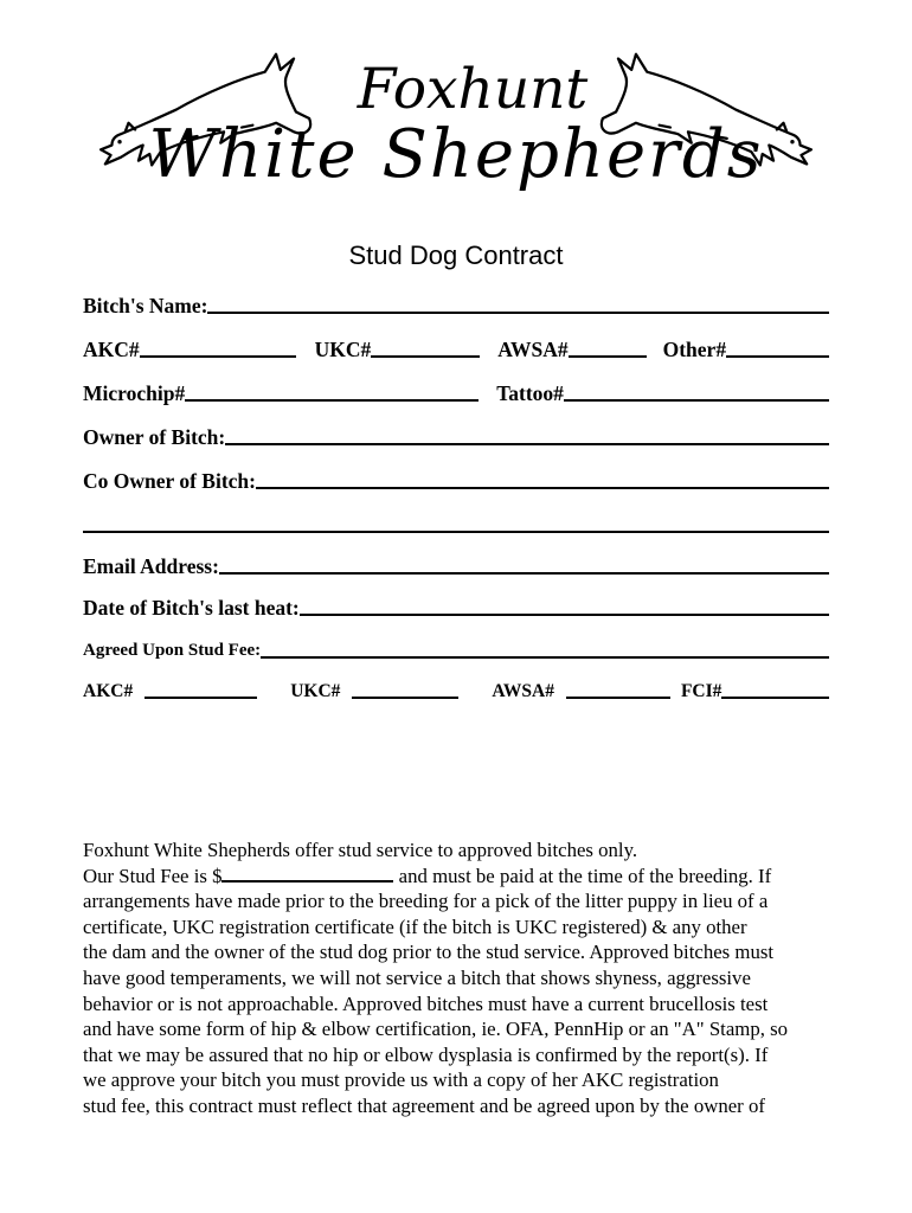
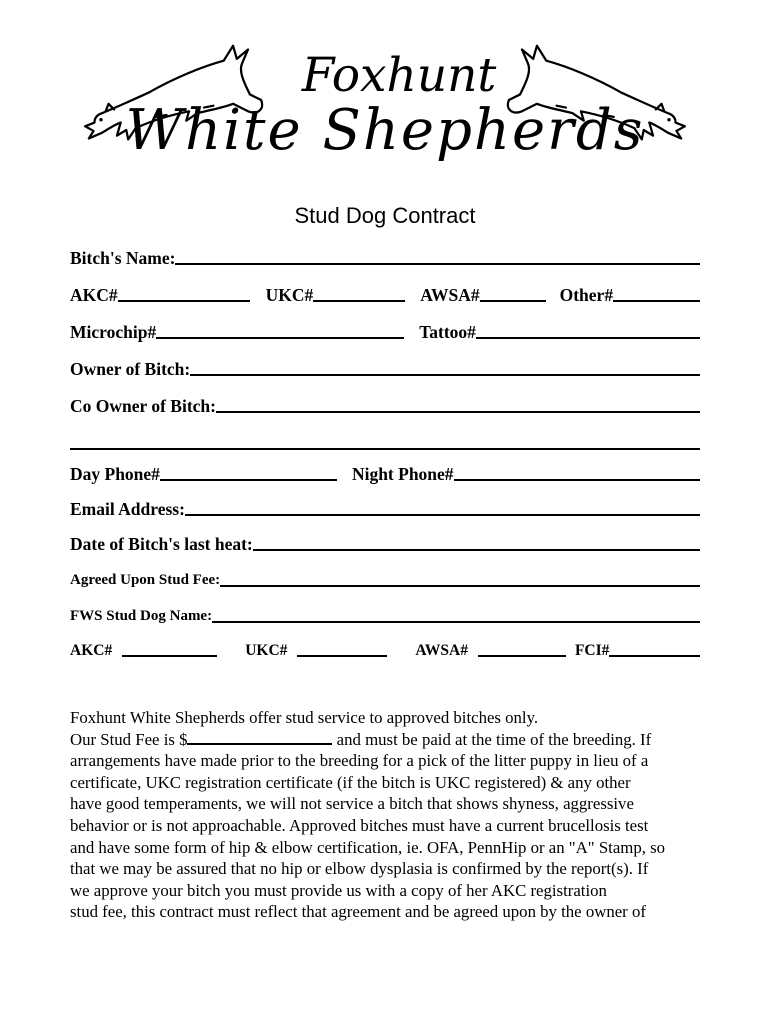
  Foxhunt
  White Shepherds
  Stud Dog Contract
  Bitch's Name:
  AKC#
  UKC#
  AWSA#
  Other#
  Microchip#
  Tattoo#
  Owner of Bitch:
  Co Owner of Bitch:
+ Day Phone#
+ Night Phone#
  Email Address:
  Date of Bitch's last heat:
  Agreed Upon Stud Fee:
+ FWS Stud Dog Name:
  AKC#
  UKC#
  AWSA#
  FCI#
  Foxhunt White Shepherds offer stud service to approved bitches only.
  Our Stud Fee is $ and must be paid at the time of the breeding. If
  arrangements have made prior to the breeding for a pick of the litter puppy in lieu of a
  certificate, UKC registration certificate (if the bitch is UKC registered) & any other
- the dam and the owner of the stud dog prior to the stud service. Approved bitches must
  have good temperaments, we will not service a bitch that shows shyness, aggressive
  behavior or is not approachable. Approved bitches must have a current brucellosis test
  and have some form of hip & elbow certification, ie. OFA, PennHip or an "A" Stamp, so
  that we may be assured that no hip or elbow dysplasia is confirmed by the report(s). If
  we approve your bitch you must provide us with a copy of her AKC registration
  stud fee, this contract must reflect that agreement and be agreed upon by the owner of
